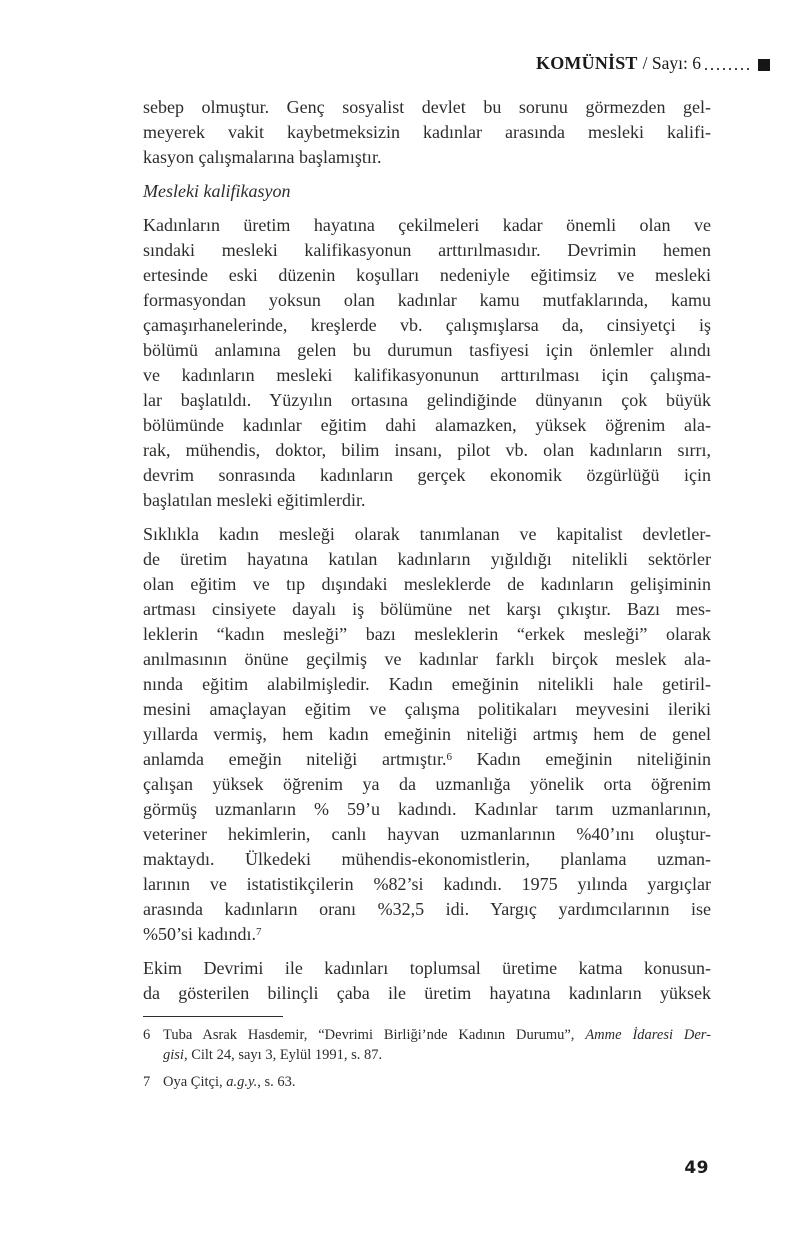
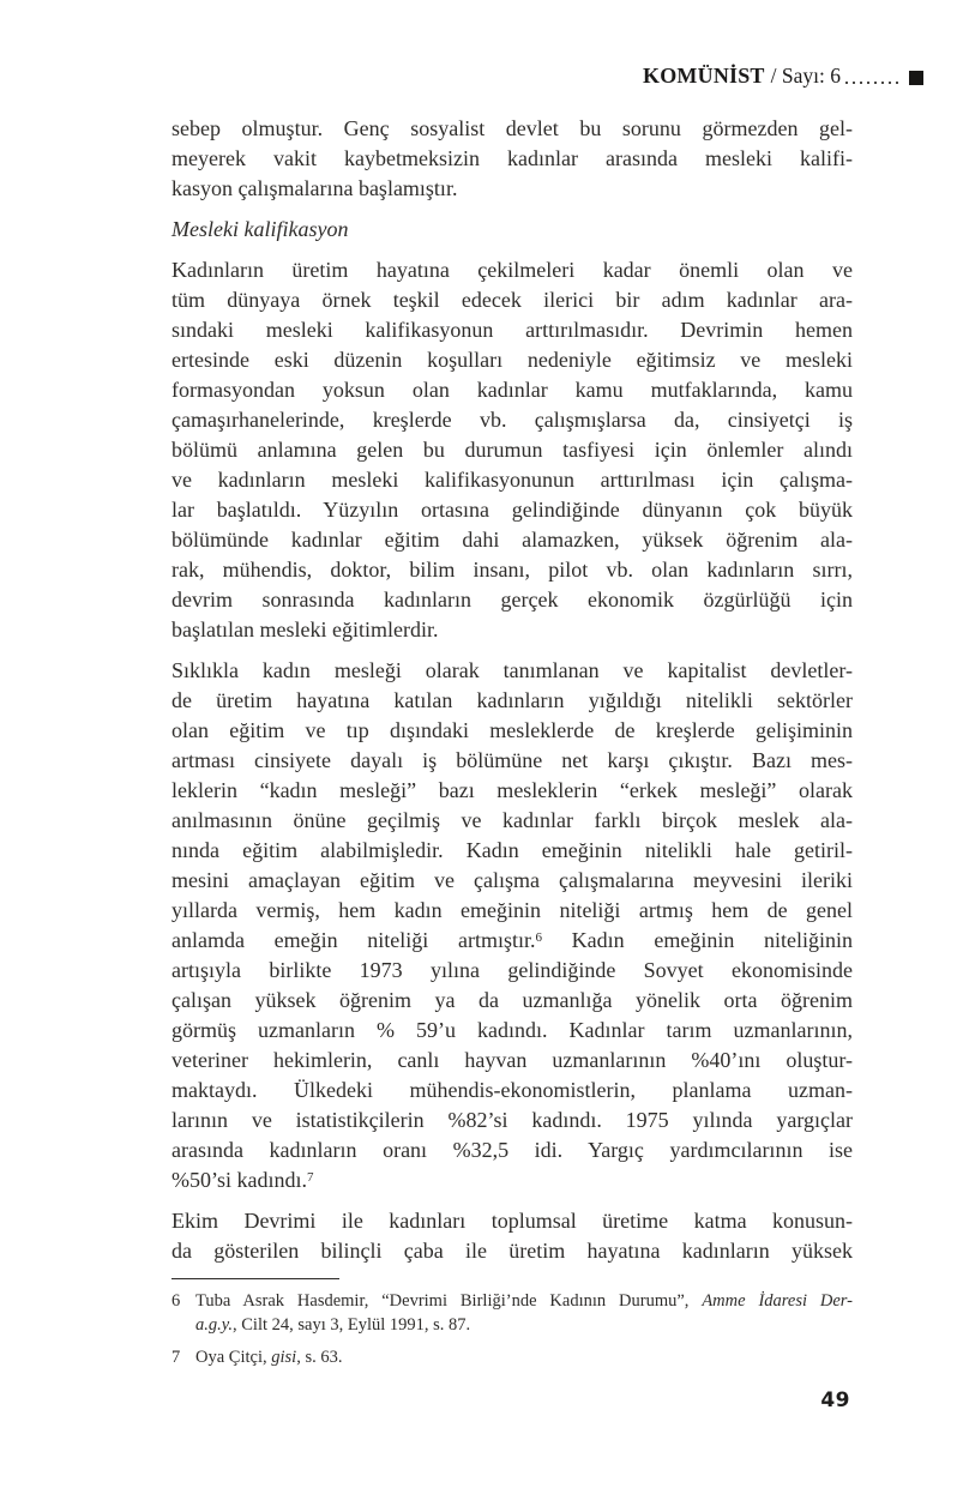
  KOMÜNİST
  / Sayı: 6
  sebep olmuştur. Genç sosyalist devlet bu sorunu görmezden gel-
  meyerek vakit kaybetmeksizin kadınlar arasında mesleki kalifi-
  kasyon çalışmalarına başlamıştır.
  Mesleki kalifikasyon
  Kadınların üretim hayatına çekilmeleri kadar önemli olan ve
+ tüm dünyaya örnek teşkil edecek ilerici bir adım kadınlar ara-
  sındaki mesleki kalifikasyonun arttırılmasıdır. Devrimin hemen
  ertesinde eski düzenin koşulları nedeniyle eğitimsiz ve mesleki
  formasyondan yoksun olan kadınlar kamu mutfaklarında, kamu
  çamaşırhanelerinde, kreşlerde vb. çalışmışlarsa da, cinsiyetçi iş
  bölümü anlamına gelen bu durumun tasfiyesi için önlemler alındı
  ve kadınların mesleki kalifikasyonunun arttırılması için çalışma-
  lar başlatıldı. Yüzyılın ortasına gelindiğinde dünyanın çok büyük
  bölümünde kadınlar eğitim dahi alamazken, yüksek öğrenim ala-
  rak, mühendis, doktor, bilim insanı, pilot vb. olan kadınların sırrı,
  devrim sonrasında kadınların gerçek ekonomik özgürlüğü için
  başlatılan mesleki eğitimlerdir.
  Sıklıkla kadın mesleği olarak tanımlanan ve kapitalist devletler-
  de üretim hayatına katılan kadınların yığıldığı nitelikli sektörler
- olan eğitim ve tıp dışındaki mesleklerde de kadınların gelişiminin
+ olan eğitim ve tıp dışındaki mesleklerde de kreşlerde gelişiminin
  artması cinsiyete dayalı iş bölümüne net karşı çıkıştır. Bazı mes-
  leklerin “kadın mesleği” bazı mesleklerin “erkek mesleği” olarak
  anılmasının önüne geçilmiş ve kadınlar farklı birçok meslek ala-
  nında eğitim alabilmişledir. Kadın emeğinin nitelikli hale getiril-
- mesini amaçlayan eğitim ve çalışma politikaları meyvesini ileriki
+ mesini amaçlayan eğitim ve çalışma çalışmalarına meyvesini ileriki
  yıllarda vermiş, hem kadın emeğinin niteliği artmış hem de genel
  anlamda emeğin niteliği artmıştır.6 Kadın emeğinin niteliğinin
+ artışıyla birlikte 1973 yılına gelindiğinde Sovyet ekonomisinde
  çalışan yüksek öğrenim ya da uzmanlığa yönelik orta öğrenim
  görmüş uzmanların % 59’u kadındı. Kadınlar tarım uzmanlarının,
  veteriner hekimlerin, canlı hayvan uzmanlarının %40’ını oluştur-
  maktaydı. Ülkedeki mühendis-ekonomistlerin, planlama uzman-
  larının ve istatistikçilerin %82’si kadındı. 1975 yılında yargıçlar
  arasında kadınların oranı %32,5 idi. Yargıç yardımcılarının ise
  %50’si kadındı.7
  Ekim Devrimi ile kadınları toplumsal üretime katma konusun-
  da gösterilen bilinçli çaba ile üretim hayatına kadınların yüksek
  6
  Tuba Asrak Hasdemir, “Devrimi Birliği’nde Kadının Durumu”, Amme İdaresi Der-
- gisi, Cilt 24, sayı 3, Eylül 1991, s. 87.
+ a.g.y., Cilt 24, sayı 3, Eylül 1991, s. 87.
  7
- Oya Çitçi, a.g.y., s. 63.
+ Oya Çitçi, gisi, s. 63.
  49
